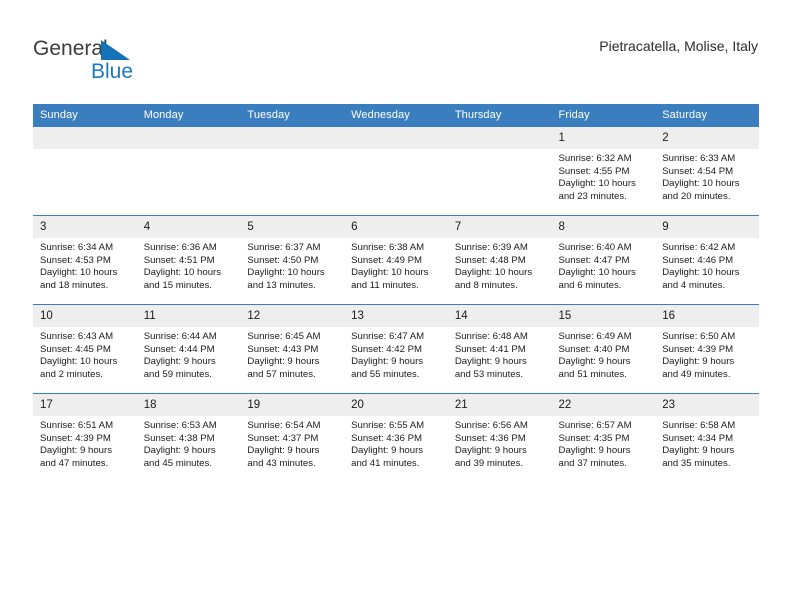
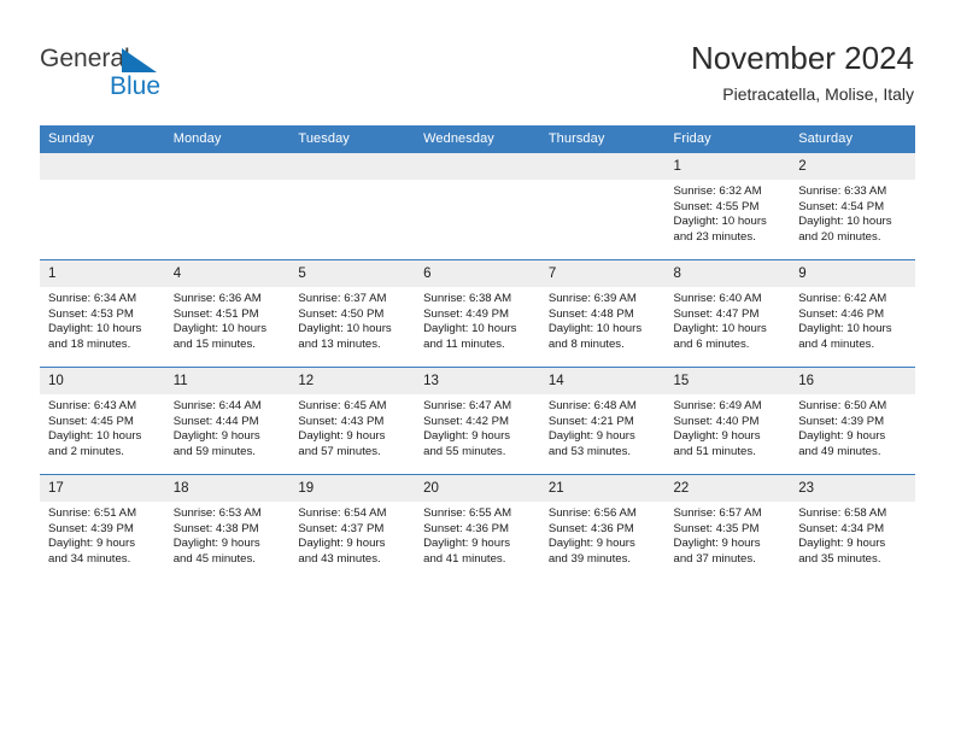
  General
  Blue
+ November 2024
  Pietracatella, Molise, Italy
  Sunday	Monday	Tuesday	Wednesday	Thursday	Friday	Saturday
  					1Sunrise: 6:32 AMSunset: 4:55 PMDaylight: 10 hoursand 23 minutes.	2Sunrise: 6:33 AMSunset: 4:54 PMDaylight: 10 hoursand 20 minutes.
- 3Sunrise: 6:34 AMSunset: 4:53 PMDaylight: 10 hoursand 18 minutes.	4Sunrise: 6:36 AMSunset: 4:51 PMDaylight: 10 hoursand 15 minutes.	5Sunrise: 6:37 AMSunset: 4:50 PMDaylight: 10 hoursand 13 minutes.	6Sunrise: 6:38 AMSunset: 4:49 PMDaylight: 10 hoursand 11 minutes.	7Sunrise: 6:39 AMSunset: 4:48 PMDaylight: 10 hoursand 8 minutes.	8Sunrise: 6:40 AMSunset: 4:47 PMDaylight: 10 hoursand 6 minutes.	9Sunrise: 6:42 AMSunset: 4:46 PMDaylight: 10 hoursand 4 minutes.
+ 1Sunrise: 6:34 AMSunset: 4:53 PMDaylight: 10 hoursand 18 minutes.	4Sunrise: 6:36 AMSunset: 4:51 PMDaylight: 10 hoursand 15 minutes.	5Sunrise: 6:37 AMSunset: 4:50 PMDaylight: 10 hoursand 13 minutes.	6Sunrise: 6:38 AMSunset: 4:49 PMDaylight: 10 hoursand 11 minutes.	7Sunrise: 6:39 AMSunset: 4:48 PMDaylight: 10 hoursand 8 minutes.	8Sunrise: 6:40 AMSunset: 4:47 PMDaylight: 10 hoursand 6 minutes.	9Sunrise: 6:42 AMSunset: 4:46 PMDaylight: 10 hoursand 4 minutes.
- 10Sunrise: 6:43 AMSunset: 4:45 PMDaylight: 10 hoursand 2 minutes.	11Sunrise: 6:44 AMSunset: 4:44 PMDaylight: 9 hoursand 59 minutes.	12Sunrise: 6:45 AMSunset: 4:43 PMDaylight: 9 hoursand 57 minutes.	13Sunrise: 6:47 AMSunset: 4:42 PMDaylight: 9 hoursand 55 minutes.	14Sunrise: 6:48 AMSunset: 4:41 PMDaylight: 9 hoursand 53 minutes.	15Sunrise: 6:49 AMSunset: 4:40 PMDaylight: 9 hoursand 51 minutes.	16Sunrise: 6:50 AMSunset: 4:39 PMDaylight: 9 hoursand 49 minutes.
+ 10Sunrise: 6:43 AMSunset: 4:45 PMDaylight: 10 hoursand 2 minutes.	11Sunrise: 6:44 AMSunset: 4:44 PMDaylight: 9 hoursand 59 minutes.	12Sunrise: 6:45 AMSunset: 4:43 PMDaylight: 9 hoursand 57 minutes.	13Sunrise: 6:47 AMSunset: 4:42 PMDaylight: 9 hoursand 55 minutes.	14Sunrise: 6:48 AMSunset: 4:21 PMDaylight: 9 hoursand 53 minutes.	15Sunrise: 6:49 AMSunset: 4:40 PMDaylight: 9 hoursand 51 minutes.	16Sunrise: 6:50 AMSunset: 4:39 PMDaylight: 9 hoursand 49 minutes.
- 17Sunrise: 6:51 AMSunset: 4:39 PMDaylight: 9 hoursand 47 minutes.	18Sunrise: 6:53 AMSunset: 4:38 PMDaylight: 9 hoursand 45 minutes.	19Sunrise: 6:54 AMSunset: 4:37 PMDaylight: 9 hoursand 43 minutes.	20Sunrise: 6:55 AMSunset: 4:36 PMDaylight: 9 hoursand 41 minutes.	21Sunrise: 6:56 AMSunset: 4:36 PMDaylight: 9 hoursand 39 minutes.	22Sunrise: 6:57 AMSunset: 4:35 PMDaylight: 9 hoursand 37 minutes.	23Sunrise: 6:58 AMSunset: 4:34 PMDaylight: 9 hoursand 35 minutes.
+ 17Sunrise: 6:51 AMSunset: 4:39 PMDaylight: 9 hoursand 34 minutes.	18Sunrise: 6:53 AMSunset: 4:38 PMDaylight: 9 hoursand 45 minutes.	19Sunrise: 6:54 AMSunset: 4:37 PMDaylight: 9 hoursand 43 minutes.	20Sunrise: 6:55 AMSunset: 4:36 PMDaylight: 9 hoursand 41 minutes.	21Sunrise: 6:56 AMSunset: 4:36 PMDaylight: 9 hoursand 39 minutes.	22Sunrise: 6:57 AMSunset: 4:35 PMDaylight: 9 hoursand 37 minutes.	23Sunrise: 6:58 AMSunset: 4:34 PMDaylight: 9 hoursand 35 minutes.
